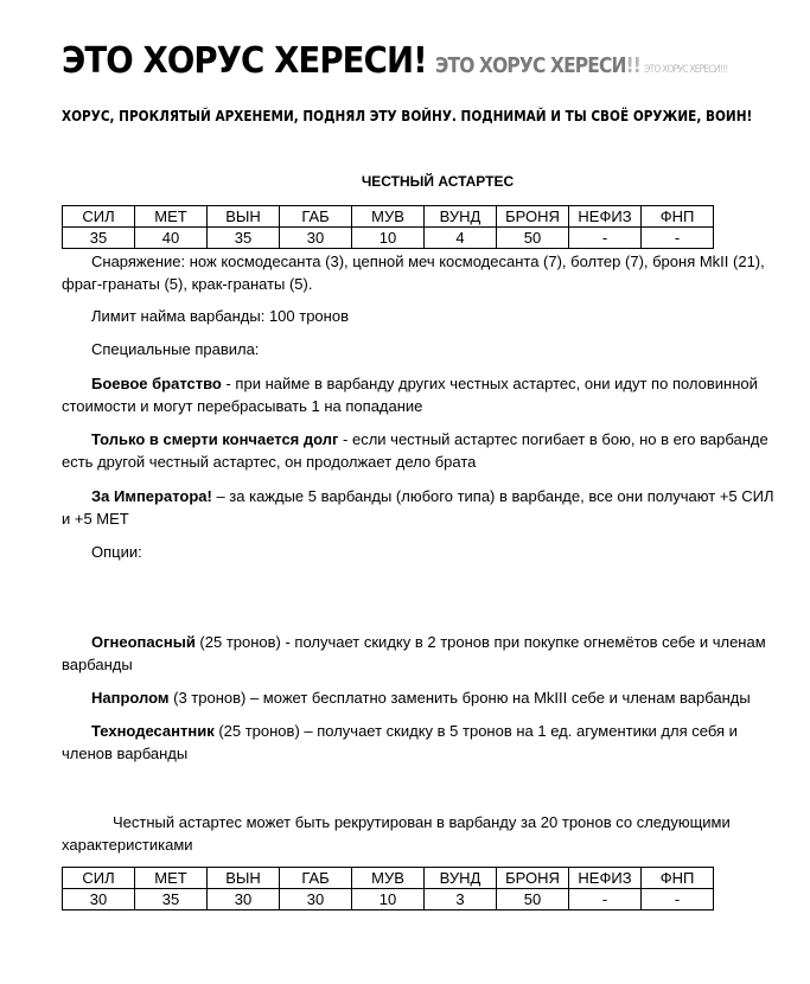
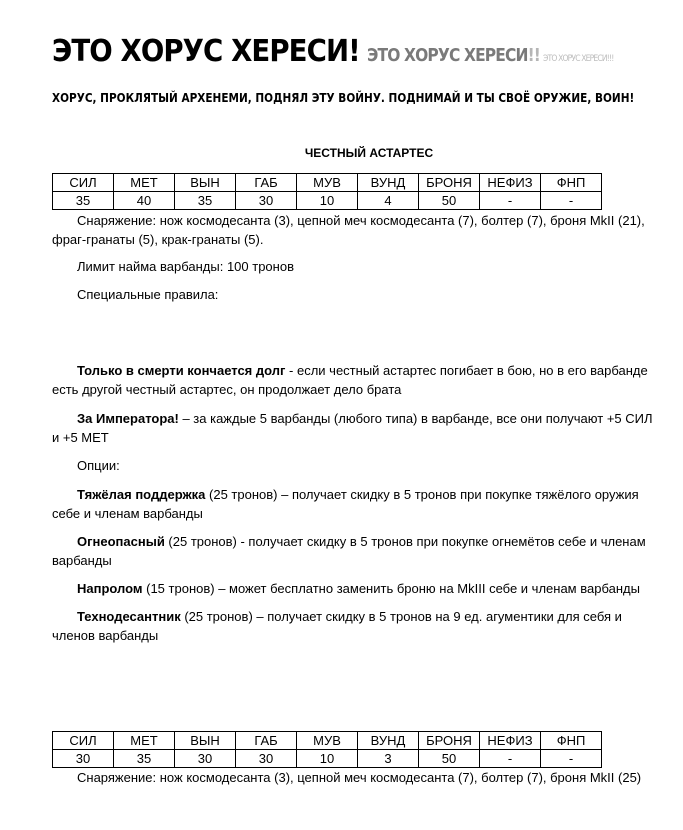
  ЭТО ХОРУС ХЕРЕСИ! ЭТО ХОРУС ХЕРЕСИ!! ЭТО ХОРУС ХЕРЕСИ!!!
  ХОРУС, ПРОКЛЯТЫЙ АРХЕНЕМИ, ПОДНЯЛ ЭТУ ВОЙНУ. ПОДНИМАЙ И ТЫ СВОЁ ОРУЖИЕ, ВОИН!
  ЧЕСТНЫЙ АСТАРТЕС
  СИЛ	МЕТ	ВЫН	ГАБ	МУВ	ВУНД	БРОНЯ	НЕФИЗ	ФНП
  35	40	35	30	10	4	50	-	-
  Снаряжение: нож космодесанта (3), цепной меч космодесанта (7), болтер (7), броня MkII (21), фраг-гранаты (5), крак-гранаты (5).
  Лимит найма варбанды: 100 тронов
  Специальные правила:
- Боевое братство - при найме в варбанду других честных астартес, они идут по половинной стоимости и могут перебрасывать 1 на попадание
  Только в смерти кончается долг - если честный астартес погибает в бою, но в его варбанде есть другой честный астартес, он продолжает дело брата
  За Императора! – за каждые 5 варбанды (любого типа) в варбанде, все они получают +5 СИЛ и +5 МЕТ
  Опции:
+ Тяжёлая поддержка (25 тронов) – получает скидку в 5 тронов при покупке тяжёлого оружия себе и членам варбанды
- Огнеопасный (25 тронов) - получает скидку в 2 тронов при покупке огнемётов себе и членам варбанды
+ Огнеопасный (25 тронов) - получает скидку в 5 тронов при покупке огнемётов себе и членам варбанды
- Напролом (3 тронов) – может бесплатно заменить броню на MkIII себе и членам варбанды
+ Напролом (15 тронов) – может бесплатно заменить броню на MkIII себе и членам варбанды
- Технодесантник (25 тронов) – получает скидку в 5 тронов на 1 ед. агументики для себя и членов варбанды
+ Технодесантник (25 тронов) – получает скидку в 5 тронов на 9 ед. агументики для себя и членов варбанды
- Честный астартес может быть рекрутирован в варбанду за 20 тронов со следующими характеристиками
  СИЛ	МЕТ	ВЫН	ГАБ	МУВ	ВУНД	БРОНЯ	НЕФИЗ	ФНП
  30	35	30	30	10	3	50	-	-
+ Снаряжение: нож космодесанта (3), цепной меч космодесанта (7), болтер (7), броня MkII (25)
